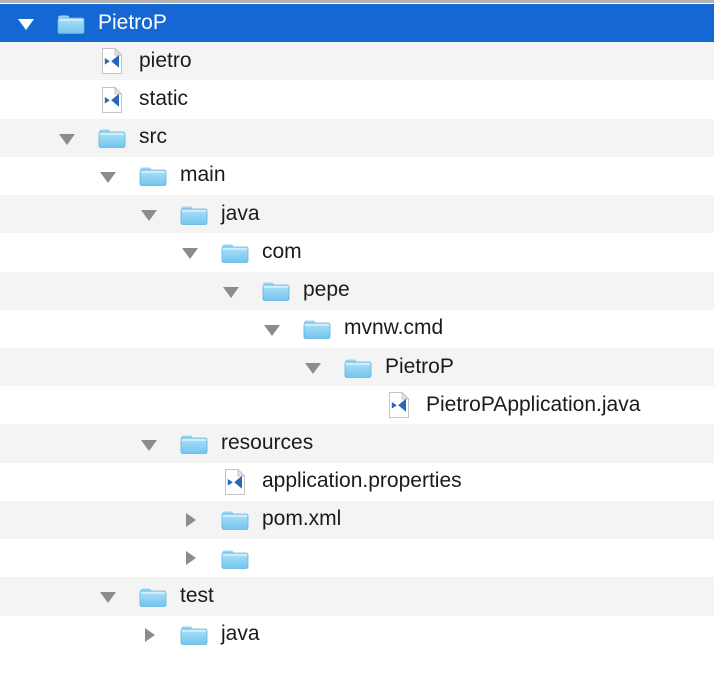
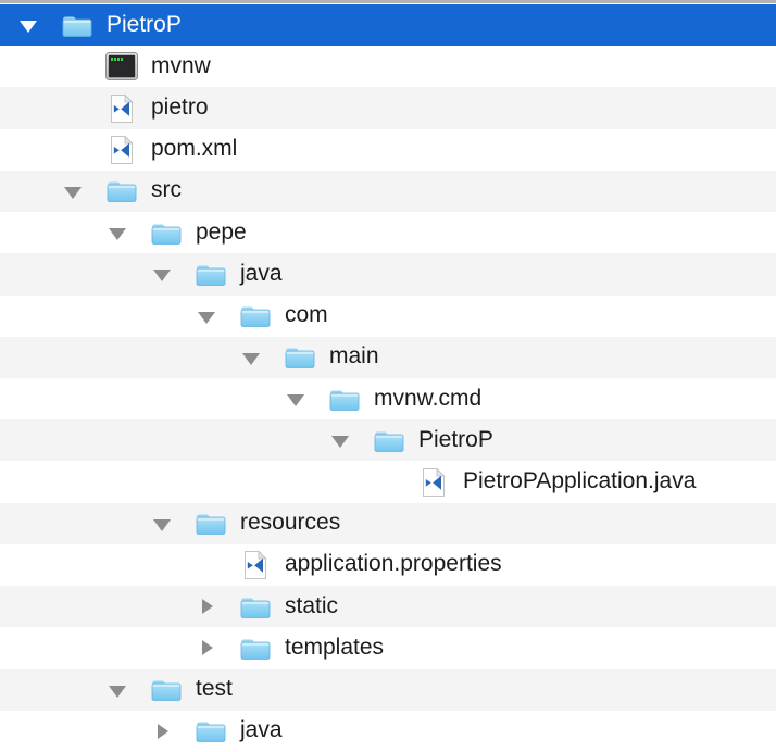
  PietroP
+ mvnw
  pietro
- static
+ pom.xml
  src
- main
+ pepe
  java
  com
- pepe
+ main
  mvnw.cmd
  PietroP
  PietroPApplication.java
  resources
  application.properties
- pom.xml
+ static
+ templates
  test
  java
